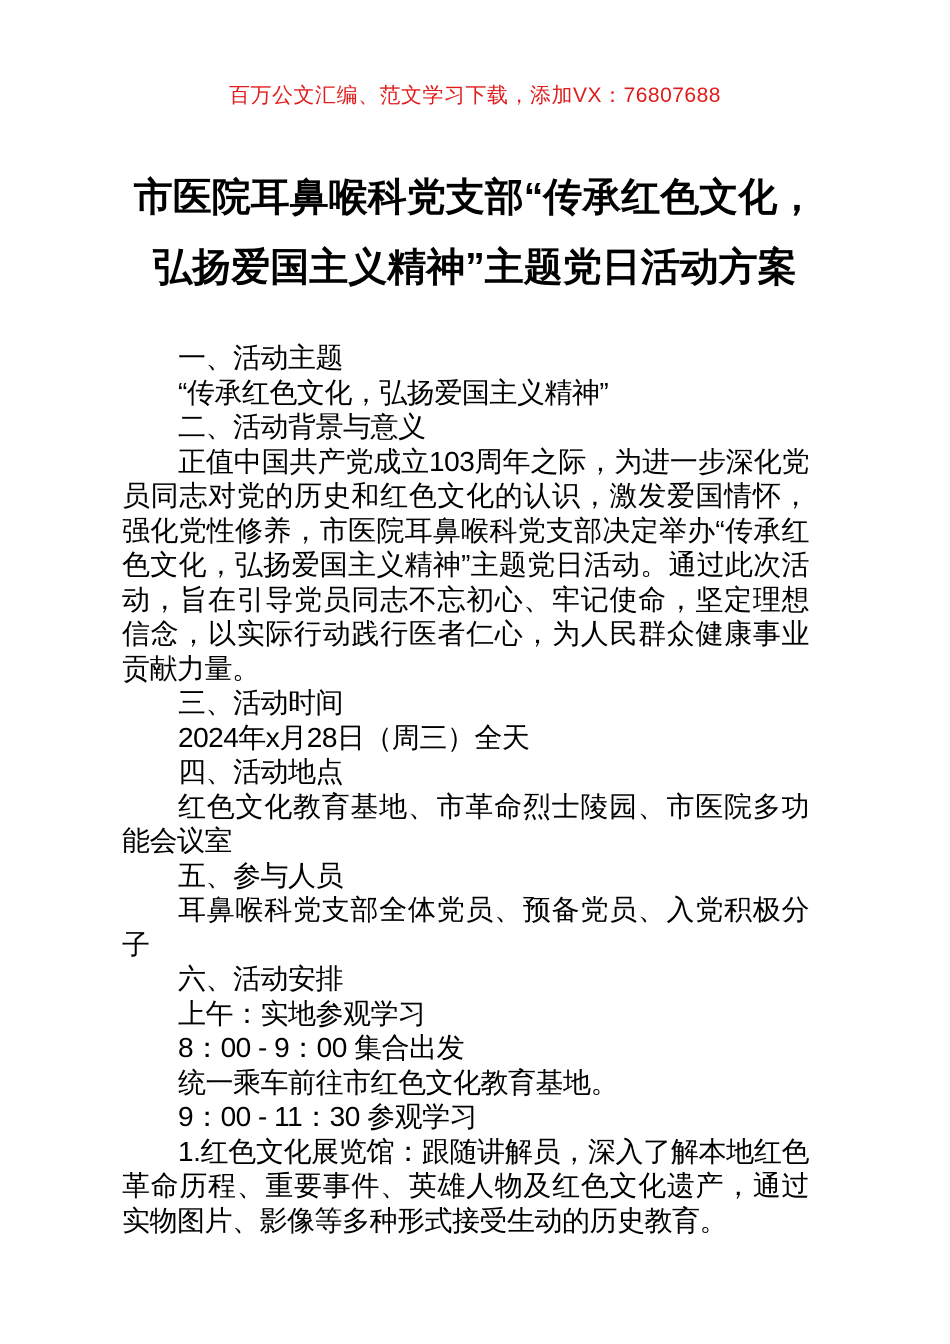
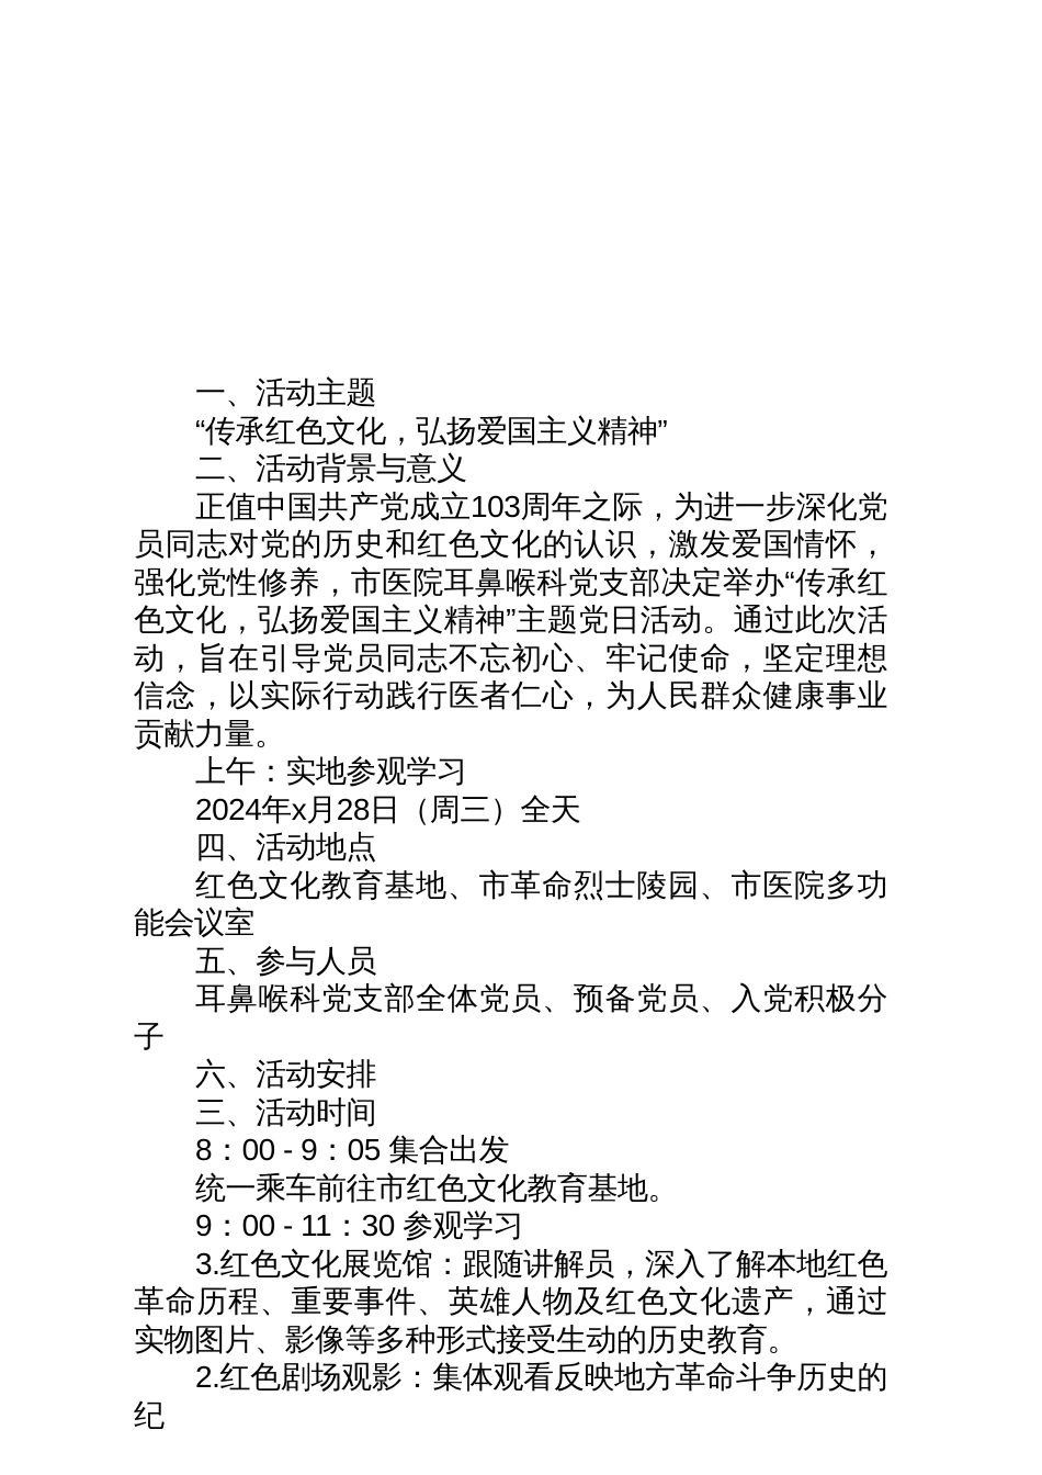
- 百万公文汇编、范文学习下载，添加VX：76807688
- 市医院耳鼻喉科党支部“传承红色文化，
- 弘扬爱国主义精神”主题党日活动方案
  一、活动主题
  “传承红色文化，弘扬爱国主义精神”
  二、活动背景与意义
  正值中国共产党成立103周年之际，为进一步深化党员同志对党的历史和红色文化的认识，激发爱国情怀，强化党性修养，市医院耳鼻喉科党支部决定举办“传承红色文化，弘扬爱国主义精神”主题党日活动。通过此次活动，旨在引导党员同志不忘初心、牢记使命，坚定理想信念，以实际行动践行医者仁心，为人民群众健康事业贡献力量。
- 三、活动时间
+ 上午：实地参观学习
  2024年x月28日（周三）全天
  四、活动地点
  红色文化教育基地、市革命烈士陵园、市医院多功能会议室
  五、参与人员
  耳鼻喉科党支部全体党员、预备党员、入党积极分子
  六、活动安排
- 上午：实地参观学习
+ 三、活动时间
- 8：00 - 9：00 集合出发
+ 8：00 - 9：05 集合出发
  统一乘车前往市红色文化教育基地。
  9：00 - 11：30 参观学习
- 1.红色文化展览馆：跟随讲解员，深入了解本地红色革命历程、重要事件、英雄人物及红色文化遗产，通过实物图片、影像等多种形式接受生动的历史教育。
+ 3.红色文化展览馆：跟随讲解员，深入了解本地红色革命历程、重要事件、英雄人物及红色文化遗产，通过实物图片、影像等多种形式接受生动的历史教育。
+ 2.红色剧场观影：集体观看反映地方革命斗争历史的纪
